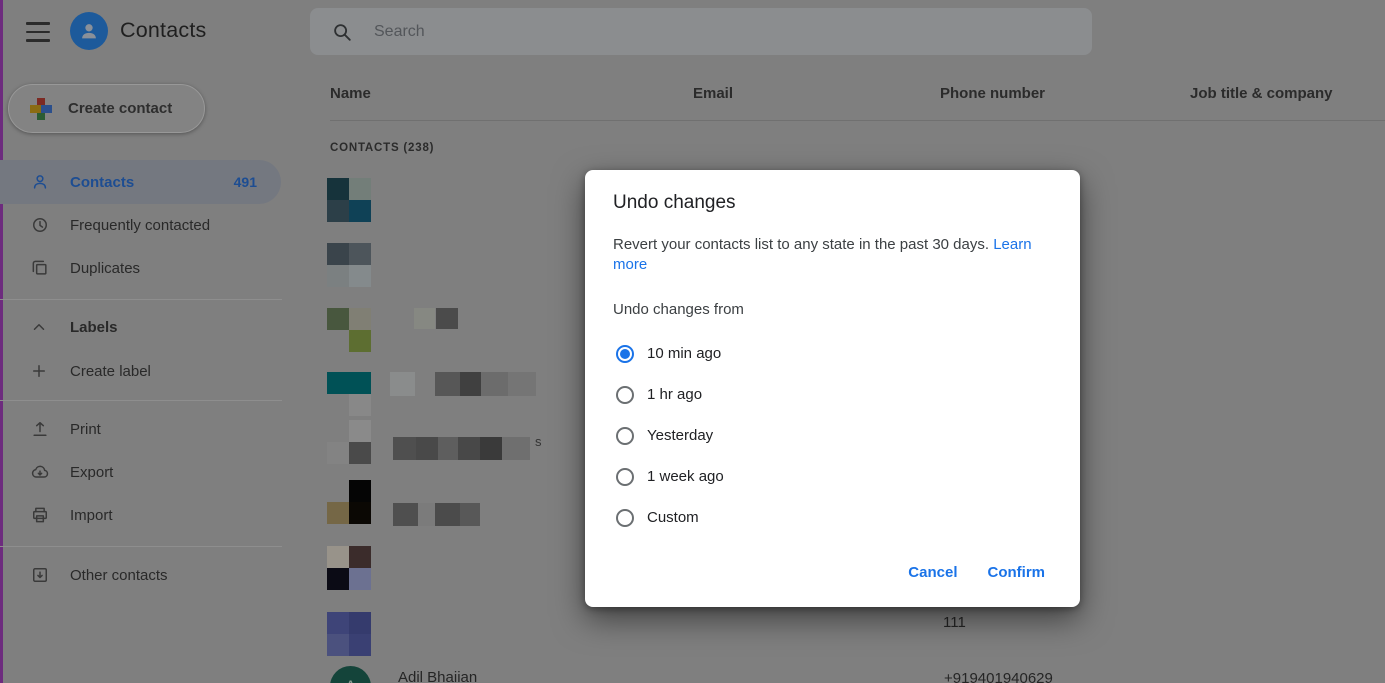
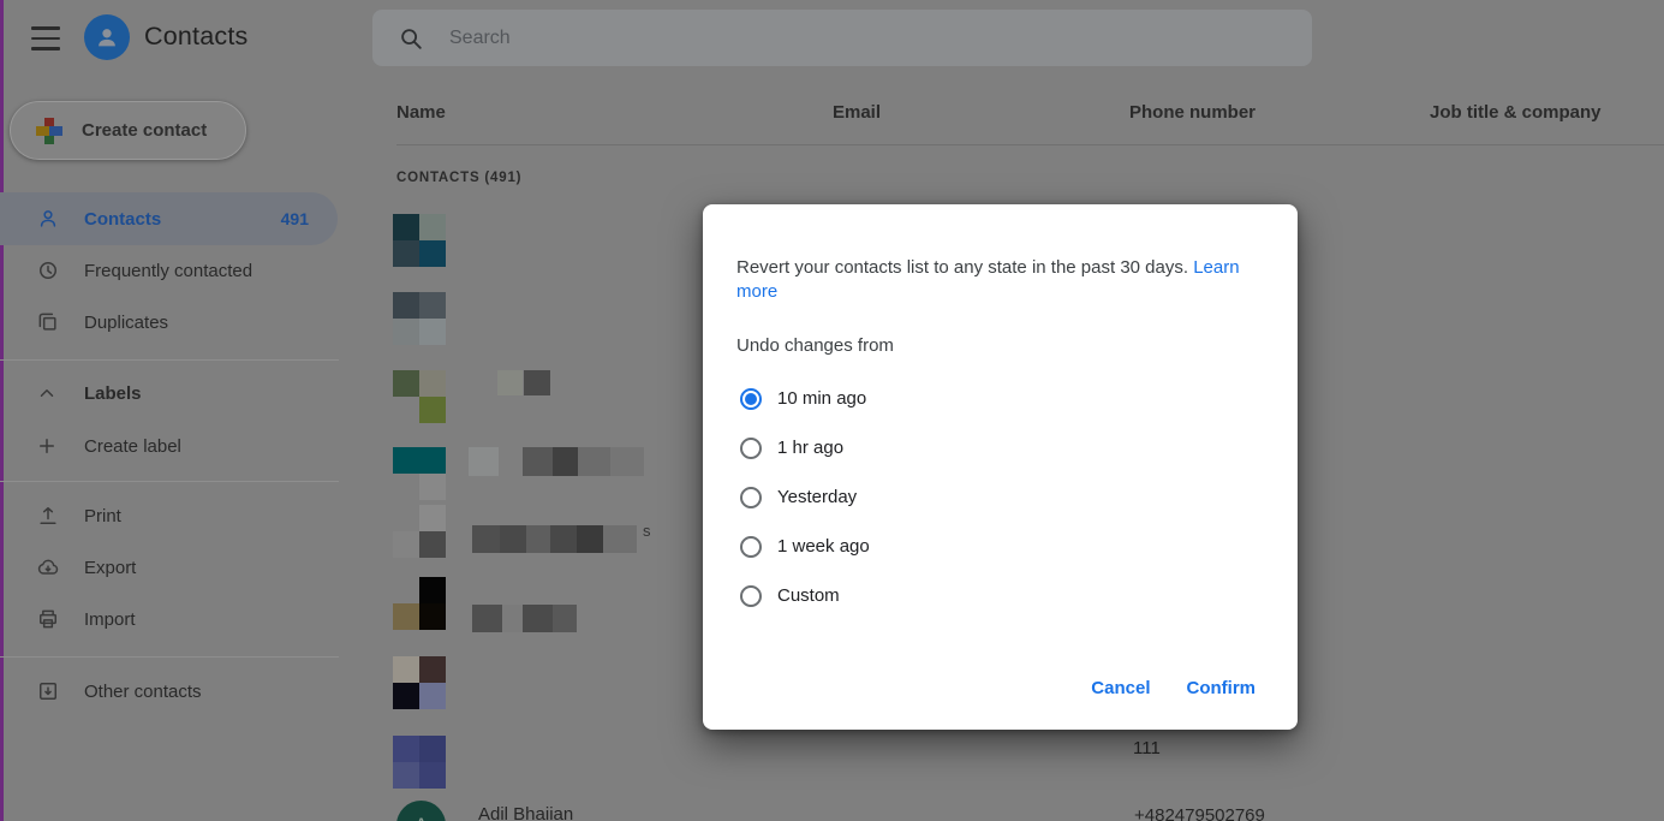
  Contacts
  Search
  Create contact
  Contacts
  491
  Frequently contacted
  Duplicates
  Labels
  Create label
  Print
  Export
  Import
  Other contacts
  Name
  Email
  Phone number
  Job title & company
- CONTACTS (238)
+ CONTACTS (491)
  s
  111
  Adil Bhaiian
- +919401940629
+ +482479502769
- Undo changes
  Revert your contacts list to any state in the past 30 days. Learn more
  Undo changes from
  10 min ago
  1 hr ago
  Yesterday
  1 week ago
  Custom
  Cancel
  Confirm
